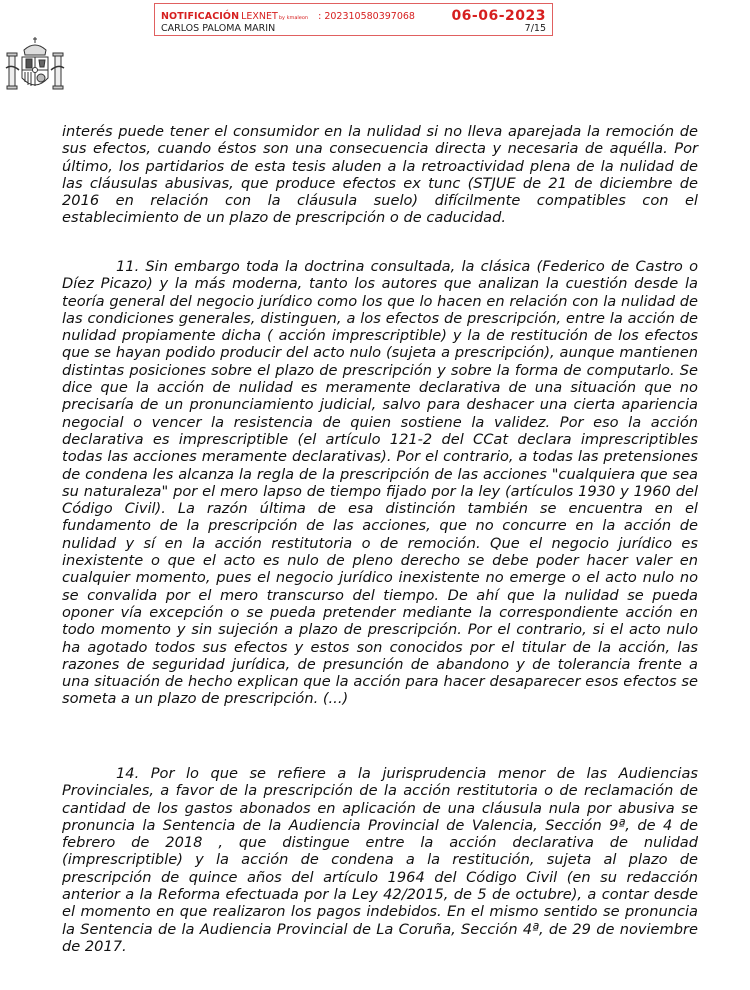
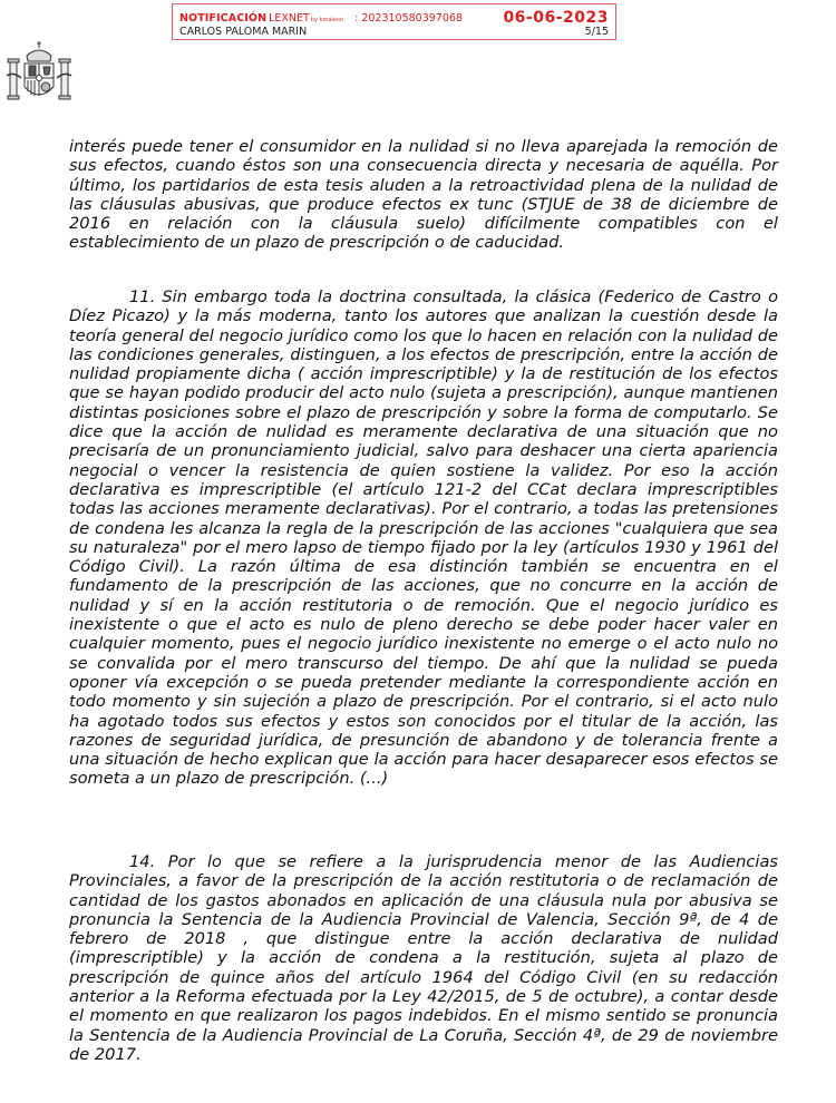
  NOTIFICACIÓN
  LEXNET
  : 202310580397068
  06-06-2023
  CARLOS PALOMA MARIN
- 7/15
+ 5/15
- interés puede tener el consumidor en la nulidad si no lleva aparejada la remoción de sus efectos, cuando éstos son una consecuencia directa y necesaria de aquélla. Por último, los partidarios de esta tesis aluden a la retroactividad plena de la nulidad de las cláusulas abusivas, que produce efectos ex tunc (STJUE de 21 de diciembre de 2016 en relación con la cláusula suelo) difícilmente compatibles con el establecimiento de un plazo de prescripción o de caducidad.
+ interés puede tener el consumidor en la nulidad si no lleva aparejada la remoción de sus efectos, cuando éstos son una consecuencia directa y necesaria de aquélla. Por último, los partidarios de esta tesis aluden a la retroactividad plena de la nulidad de las cláusulas abusivas, que produce efectos ex tunc (STJUE de 38 de diciembre de 2016 en relación con la cláusula suelo) difícilmente compatibles con el establecimiento de un plazo de prescripción o de caducidad.
- 11. Sin embargo toda la doctrina consultada, la clásica (Federico de Castro o Díez Picazo) y la más moderna, tanto los autores que analizan la cuestión desde la teoría general del negocio jurídico como los que lo hacen en relación con la nulidad de las condiciones generales, distinguen, a los efectos de prescripción, entre la acción de nulidad propiamente dicha ( acción imprescriptible) y la de restitución de los efectos que se hayan podido producir del acto nulo (sujeta a prescripción), aunque mantienen distintas posiciones sobre el plazo de prescripción y sobre la forma de computarlo. Se dice que la acción de nulidad es meramente declarativa de una situación que no precisaría de un pronunciamiento judicial, salvo para deshacer una cierta apariencia negocial o vencer la resistencia de quien sostiene la validez. Por eso la acción declarativa es imprescriptible (el artículo 121-2 del CCat declara imprescriptibles todas las acciones meramente declarativas). Por el contrario, a todas las pretensiones de condena les alcanza la regla de la prescripción de las acciones "cualquiera que sea su naturaleza" por el mero lapso de tiempo fijado por la ley (artículos 1930 y 1960 del Código Civil). La razón última de esa distinción también se encuentra en el fundamento de la prescripción de las acciones, que no concurre en la acción de nulidad y sí en la acción restitutoria o de remoción. Que el negocio jurídico es inexistente o que el acto es nulo de pleno derecho se debe poder hacer valer en cualquier momento, pues el negocio jurídico inexistente no emerge o el acto nulo no se convalida por el mero transcurso del tiempo. De ahí que la nulidad se pueda oponer vía excepción o se pueda pretender mediante la correspondiente acción en todo momento y sin sujeción a plazo de prescripción. Por el contrario, si el acto nulo ha agotado todos sus efectos y estos son conocidos por el titular de la acción, las razones de seguridad jurídica, de presunción de abandono y de tolerancia frente a una situación de hecho explican que la acción para hacer desaparecer esos efectos se someta a un plazo de prescripción. (...)
+ 11. Sin embargo toda la doctrina consultada, la clásica (Federico de Castro o Díez Picazo) y la más moderna, tanto los autores que analizan la cuestión desde la teoría general del negocio jurídico como los que lo hacen en relación con la nulidad de las condiciones generales, distinguen, a los efectos de prescripción, entre la acción de nulidad propiamente dicha ( acción imprescriptible) y la de restitución de los efectos que se hayan podido producir del acto nulo (sujeta a prescripción), aunque mantienen distintas posiciones sobre el plazo de prescripción y sobre la forma de computarlo. Se dice que la acción de nulidad es meramente declarativa de una situación que no precisaría de un pronunciamiento judicial, salvo para deshacer una cierta apariencia negocial o vencer la resistencia de quien sostiene la validez. Por eso la acción declarativa es imprescriptible (el artículo 121-2 del CCat declara imprescriptibles todas las acciones meramente declarativas). Por el contrario, a todas las pretensiones de condena les alcanza la regla de la prescripción de las acciones "cualquiera que sea su naturaleza" por el mero lapso de tiempo fijado por la ley (artículos 1930 y 1961 del Código Civil). La razón última de esa distinción también se encuentra en el fundamento de la prescripción de las acciones, que no concurre en la acción de nulidad y sí en la acción restitutoria o de remoción. Que el negocio jurídico es inexistente o que el acto es nulo de pleno derecho se debe poder hacer valer en cualquier momento, pues el negocio jurídico inexistente no emerge o el acto nulo no se convalida por el mero transcurso del tiempo. De ahí que la nulidad se pueda oponer vía excepción o se pueda pretender mediante la correspondiente acción en todo momento y sin sujeción a plazo de prescripción. Por el contrario, si el acto nulo ha agotado todos sus efectos y estos son conocidos por el titular de la acción, las razones de seguridad jurídica, de presunción de abandono y de tolerancia frente a una situación de hecho explican que la acción para hacer desaparecer esos efectos se someta a un plazo de prescripción. (...)
  14. Por lo que se refiere a la jurisprudencia menor de las Audiencias Provinciales, a favor de la prescripción de la acción restitutoria o de reclamación de cantidad de los gastos abonados en aplicación de una cláusula nula por abusiva se pronuncia la Sentencia de la Audiencia Provincial de Valencia, Sección 9ª, de 4 de febrero de 2018 , que distingue entre la acción declarativa de nulidad (imprescriptible) y la acción de condena a la restitución, sujeta al plazo de prescripción de quince años del artículo 1964 del Código Civil (en su redacción anterior a la Reforma efectuada por la Ley 42/2015, de 5 de octubre), a contar desde el momento en que realizaron los pagos indebidos. En el mismo sentido se pronuncia la Sentencia de la Audiencia Provincial de La Coruña, Sección 4ª, de 29 de noviembre de 2017.
